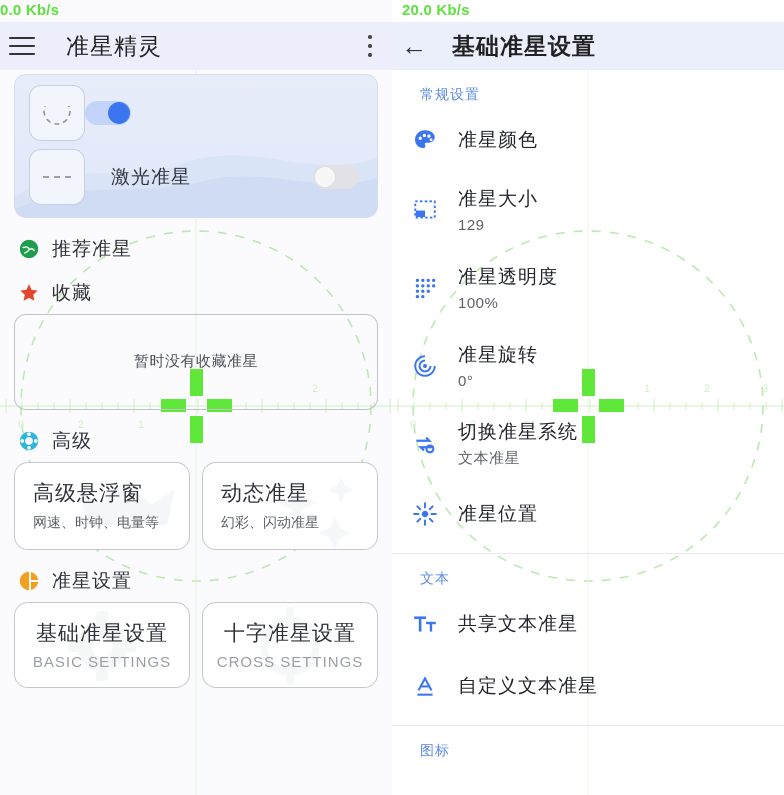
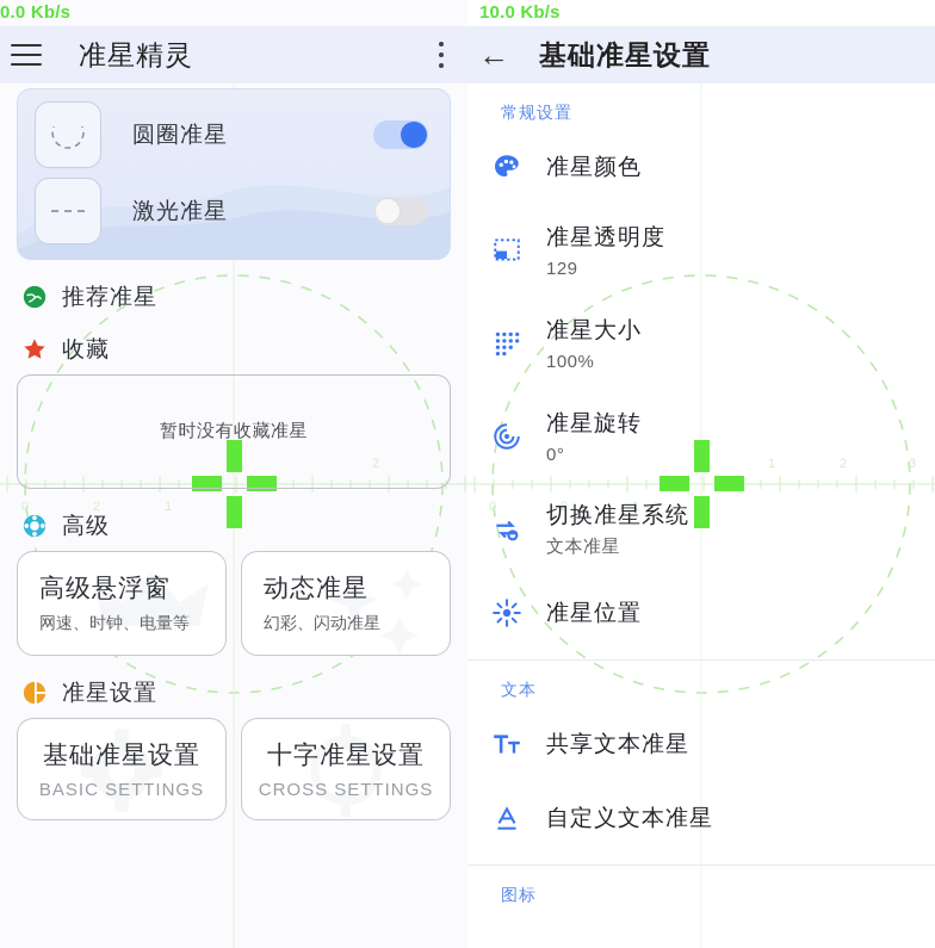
  0.0 Kb/s
  准星精灵
  0
  2
  1
  2
+ 圆圈准星
  激光准星
  推荐准星
  收藏
  暂时没有收藏准星
  高级
  高级悬浮窗
  网速、时钟、电量等
  动态准星
  幻彩、闪动准星
  准星设置
  基础准星设置
  BASIC SETTINGS
  十字准星设置
  CROSS SETTINGS
- 20.0 Kb/s
+ 10.0 Kb/s
  ←
  基础准星设置
  0
  2
  1
  1
  2
  3
  常规设置
  准星颜色
- 准星大小
+ 准星透明度
  129
- 准星透明度
+ 准星大小
  100%
  准星旋转
  0°
  切换准星系统
  文本准星
  准星位置
  文本
  共享文本准星
  自定义文本准星
  图标
